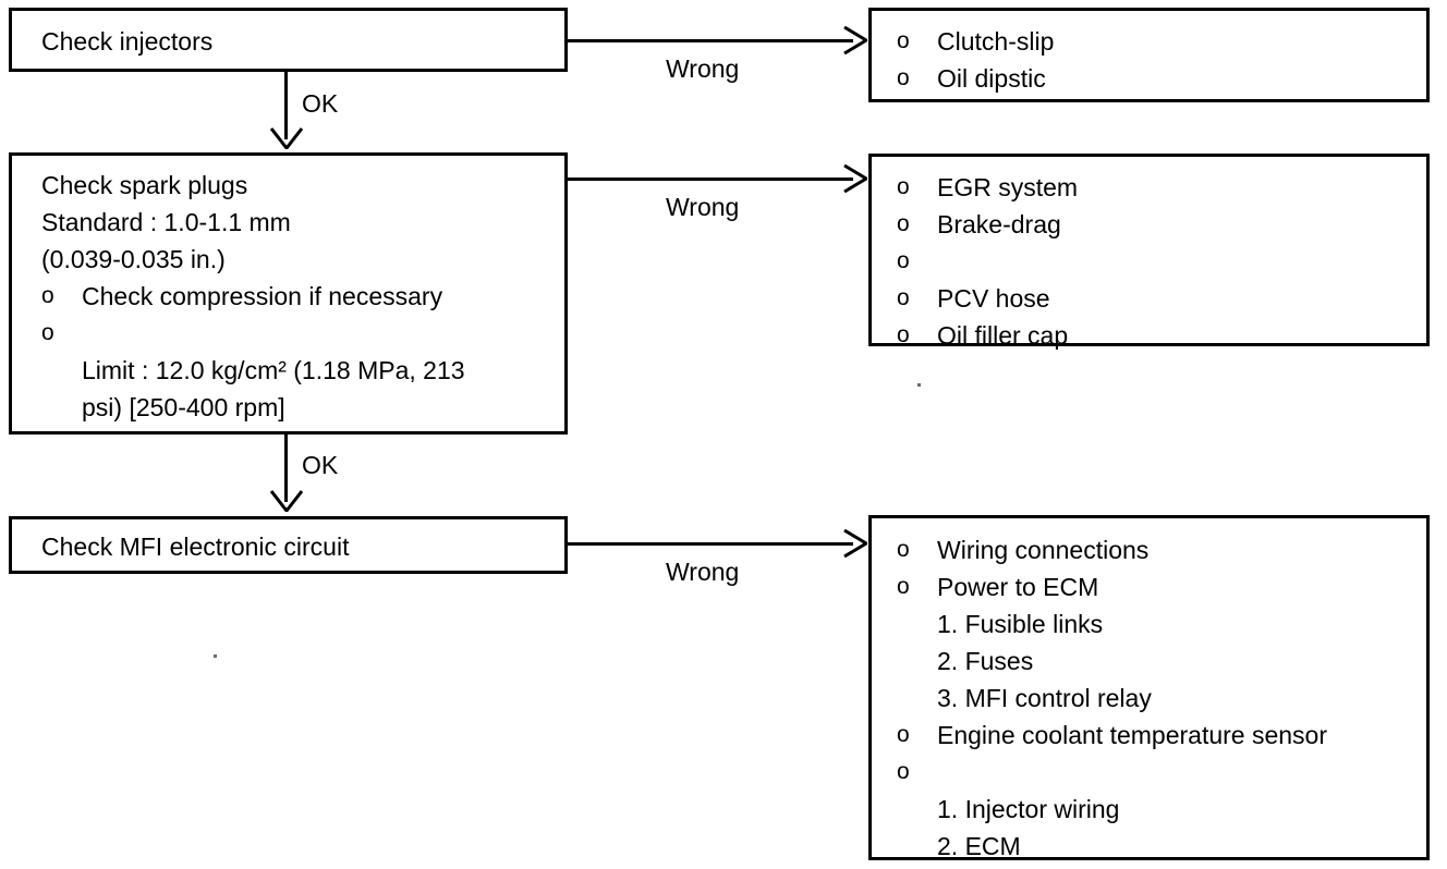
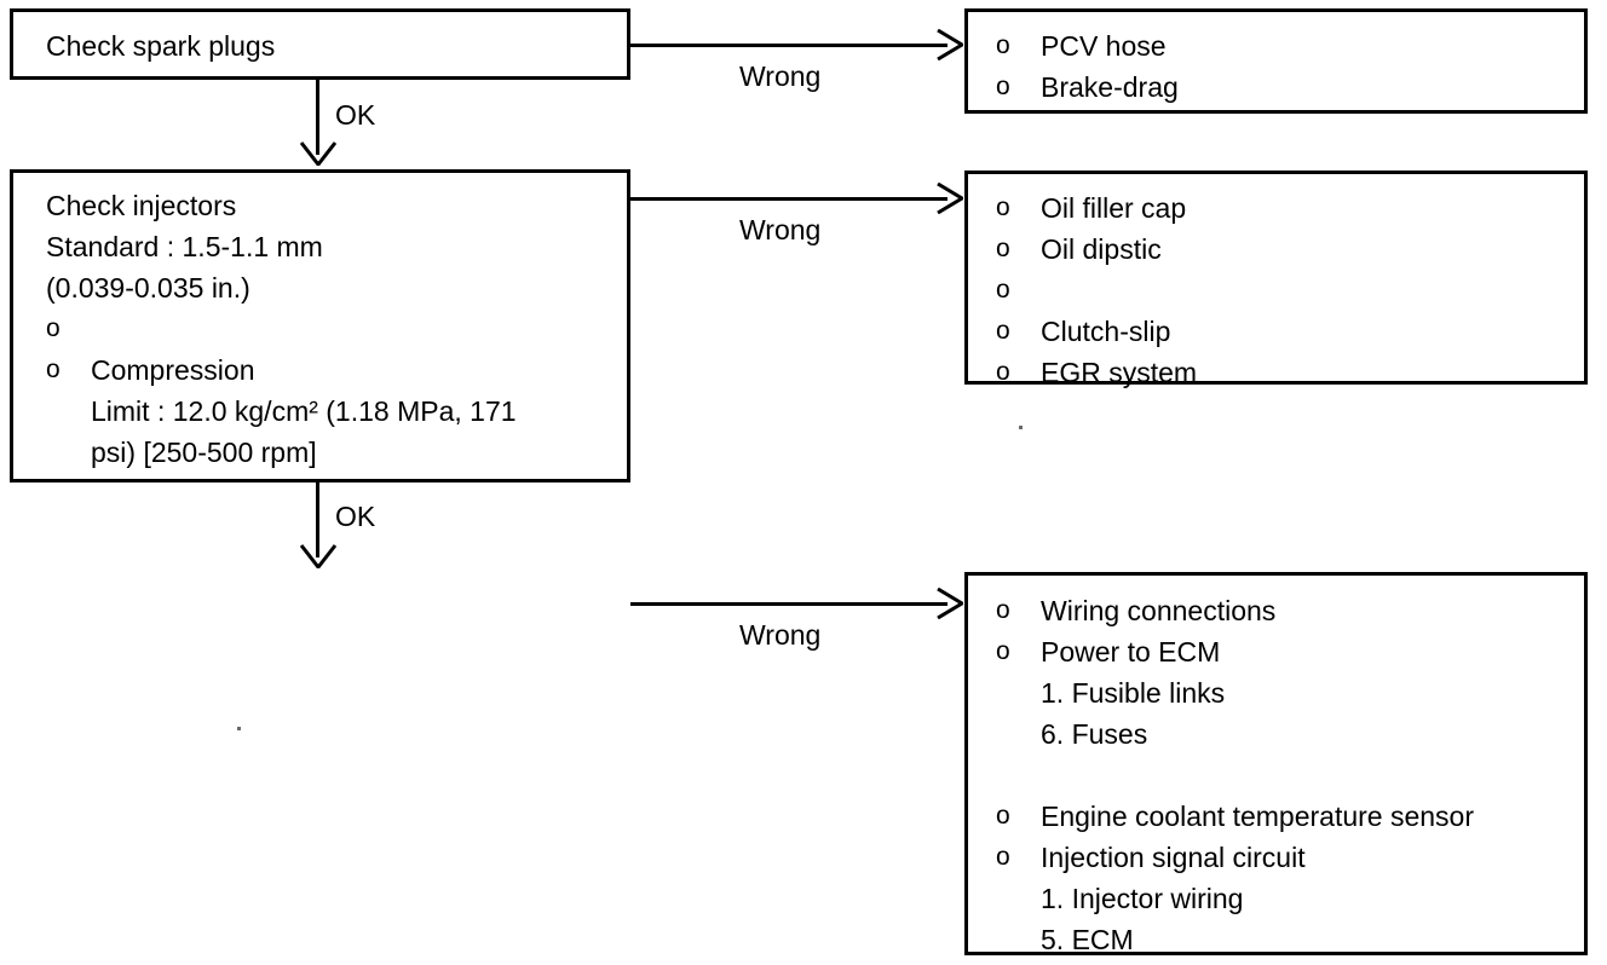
- Check injectors
+ Check spark plugs
  OK
  Wrong
  o
- Clutch-slip
+ PCV hose
  o
- Oil dipstic
+ Brake-drag
- Check spark plugs
+ Check injectors
- Standard : 1.0-1.1 mm
+ Standard : 1.5-1.1 mm
  (0.039-0.035 in.)
  o
- Check compression if necessary
  o
+ Compression
- Limit : 12.0 kg/cm² (1.18 MPa, 213
+ Limit : 12.0 kg/cm² (1.18 MPa, 171
- psi) [250-400 rpm]
+ psi) [250-500 rpm]
  OK
  Wrong
  o
- EGR system
+ Oil filler cap
  o
- Brake-drag
+ Oil dipstic
  o
  o
- PCV hose
+ Clutch-slip
  o
- Oil filler cap
+ EGR system
- Check MFI electronic circuit
  Wrong
  o
  Wiring connections
  o
  Power to ECM
  1. Fusible links
- 2. Fuses
+ 6. Fuses
- 3. MFI control relay
  o
  Engine coolant temperature sensor
  o
+ Injection signal circuit
  1. Injector wiring
- 2. ECM
+ 5. ECM
